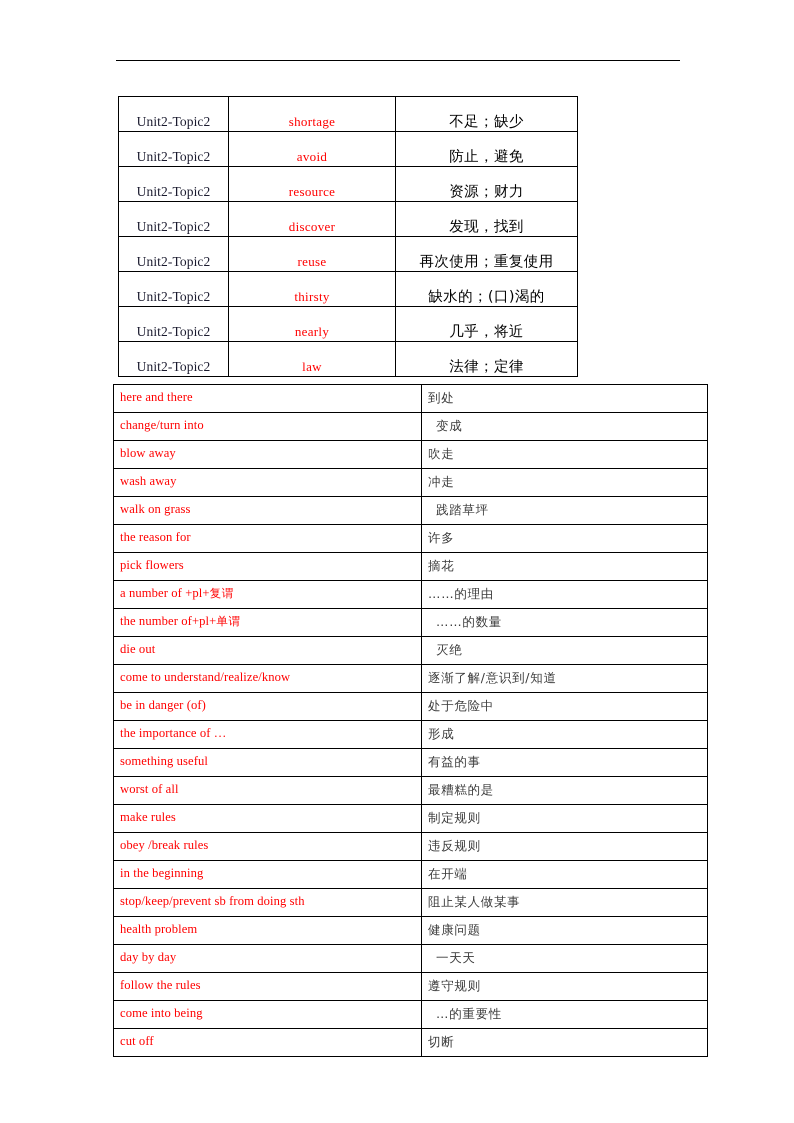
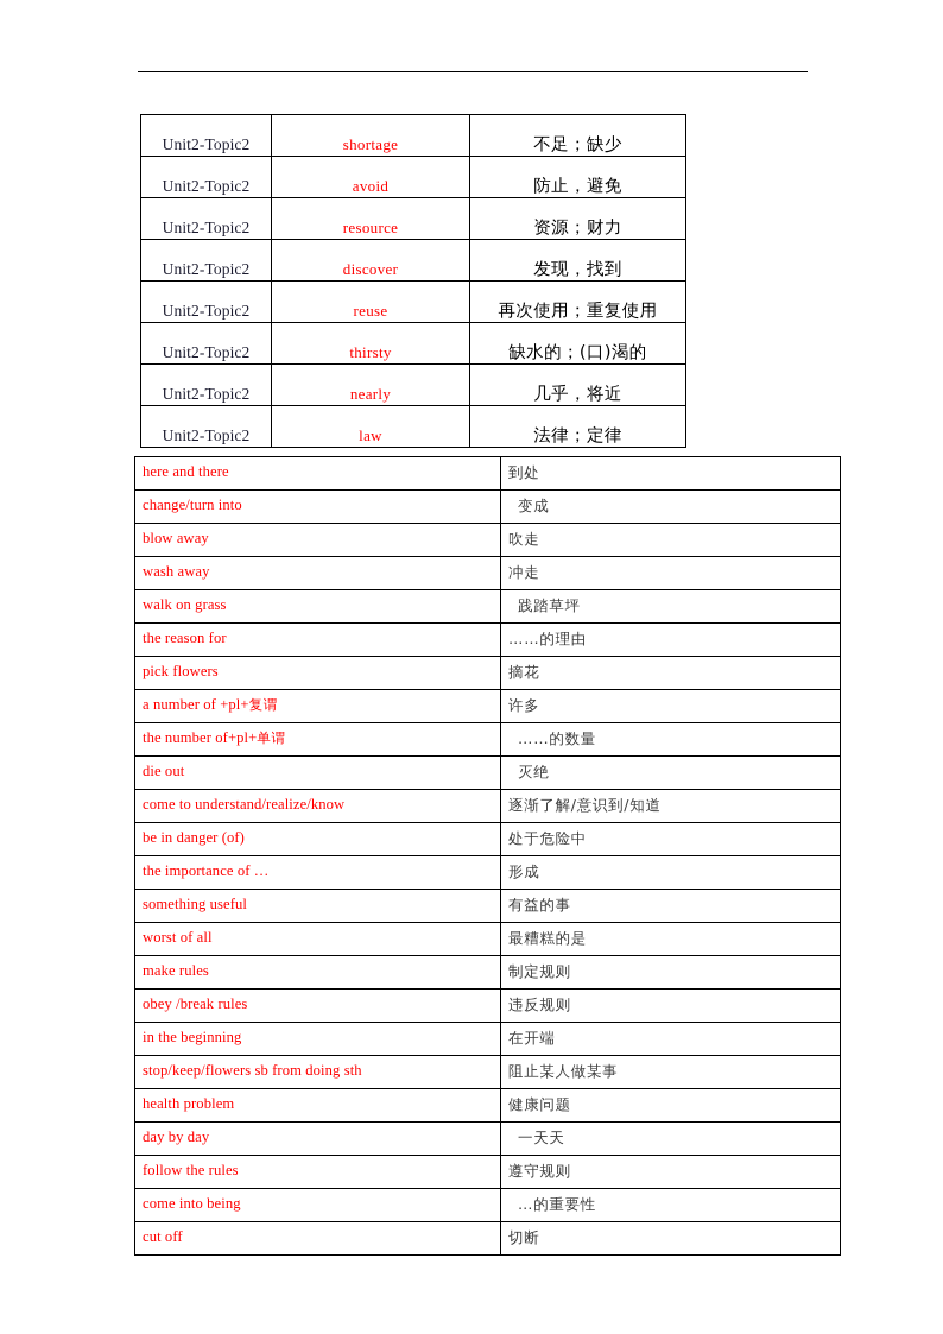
  Unit2-Topic2	shortage	不足；缺少
  Unit2-Topic2	avoid	防止，避免
  Unit2-Topic2	resource	资源；财力
  Unit2-Topic2	discover	发现，找到
  Unit2-Topic2	reuse	再次使用；重复使用
  Unit2-Topic2	thirsty	缺水的；(口)渴的
  Unit2-Topic2	nearly	几乎，将近
  Unit2-Topic2	law	法律；定律
  here and there	到处
  change/turn into	变成
  blow away	吹走
  wash away	冲走
  walk on grass	践踏草坪
- the reason for	许多
+ the reason for	……的理由
  pick flowers	摘花
- a number of +pl+复谓	……的理由
+ a number of +pl+复谓	许多
  the number of+pl+单谓	……的数量
  die out	灭绝
  come to understand/realize/know	逐渐了解/意识到/知道
  be in danger (of)	处于危险中
  the importance of …	形成
  something useful	有益的事
  worst of all	最糟糕的是
  make rules	制定规则
  obey /break rules	违反规则
  in the beginning	在开端
- stop/keep/prevent sb from doing sth	阻止某人做某事
+ stop/keep/flowers sb from doing sth	阻止某人做某事
  health problem	健康问题
  day by day	一天天
  follow the rules	遵守规则
  come into being	…的重要性
  cut off	切断
